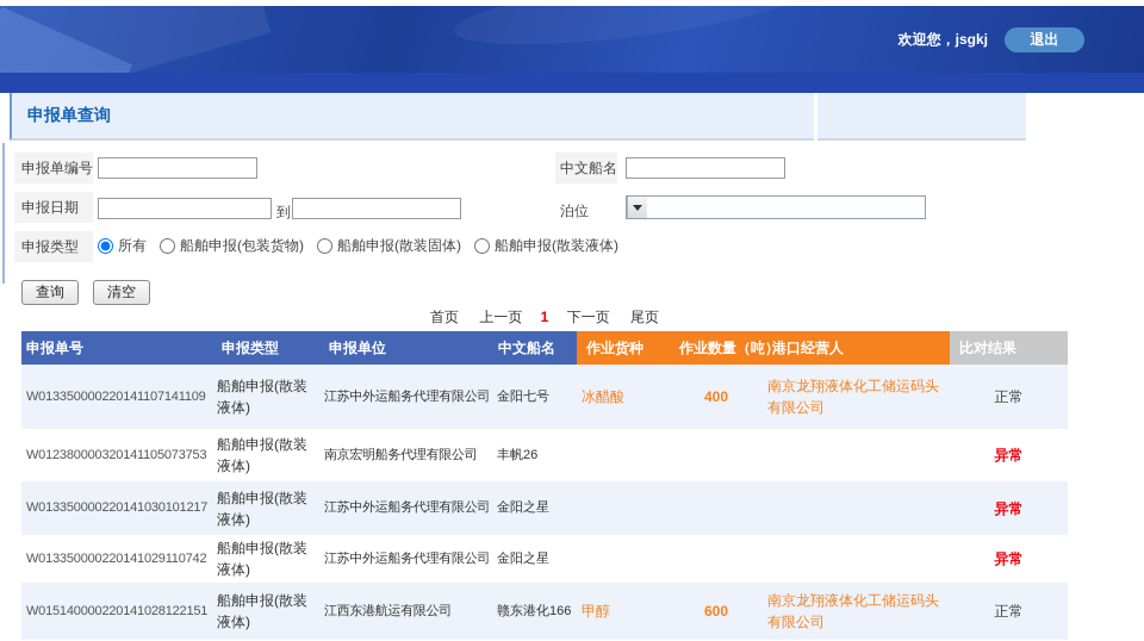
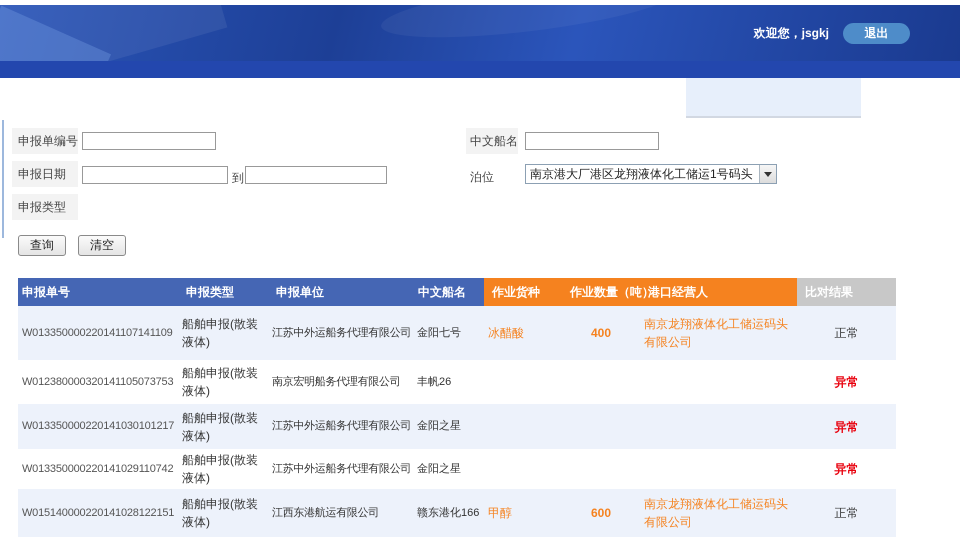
  欢迎您，jsgkj
  退出
- 申报单查询
  申报单编号
  申报日期
  到
  申报类型
- 所有
- 船舶申报(包装货物)
- 船舶申报(散装固体)
- 船舶申报(散装液体)
  中文船名
  泊位
+ 南京港大厂港区龙翔液体化工储运1号码头
  查询
  清空
- 首页 上一页 1 下一页 尾页
  申报单号	申报类型	申报单位	中文船名	作业货种	作业数量（吨	港口经营人	比对结果
  W013350000220141107141109	船舶申报(散装液体)	江苏中外运船务代理有限公司	金阳七号	冰醋酸	400	南京龙翔液体化工储运码头有限公司	正常
  W012380000320141105073753	船舶申报(散装液体)	南京宏明船务代理有限公司	丰帆26				异常
  W013350000220141030101217	船舶申报(散装液体)	江苏中外运船务代理有限公司	金阳之星				异常
  W013350000220141029110742	船舶申报(散装液体)	江苏中外运船务代理有限公司	金阳之星				异常
  W015140000220141028122151	船舶申报(散装液体)	江西东港航运有限公司	赣东港化166	甲醇	600	南京龙翔液体化工储运码头有限公司	正常
